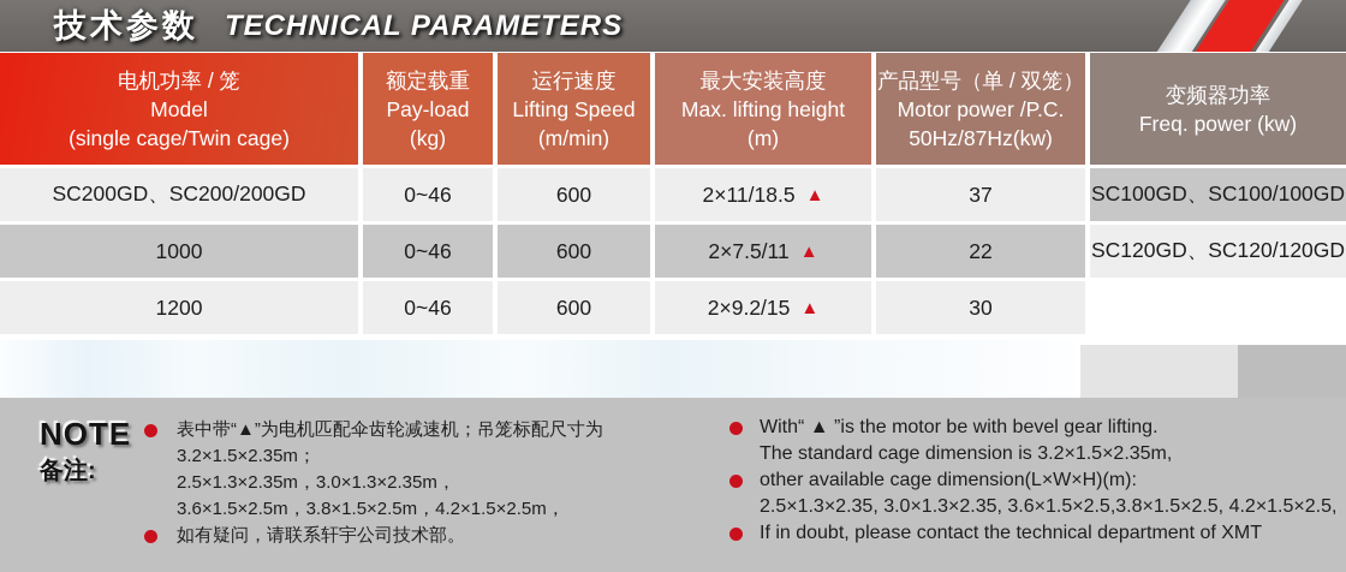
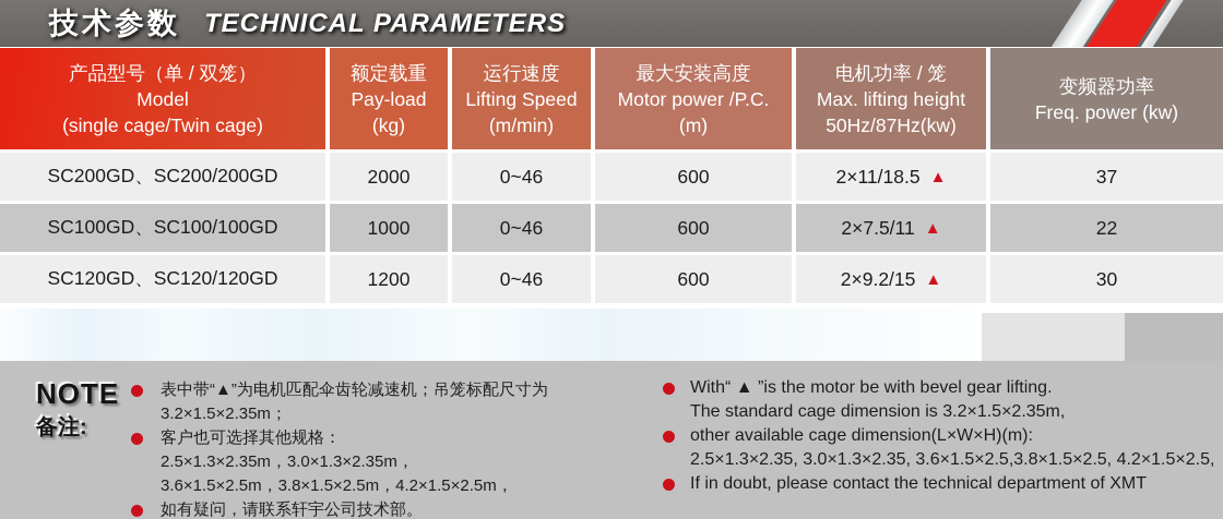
  技术参数
  TECHNICAL PARAMETERS
- 电机功率 / 笼
+ 产品型号（单 / 双笼）
  Model
  (single cage/Twin cage)
  额定载重
  Pay-load
  (kg)
  运行速度
  Lifting Speed
  (m/min)
  最大安装高度
- Max. lifting height
+ Motor power /P.C.
  (m)
- 产品型号（单 / 双笼）
+ 电机功率 / 笼
- Motor power /P.C.
+ Max. lifting height
  50Hz/87Hz(kw)
  变频器功率
  Freq. power (kw)
  SC200GD、SC200/200GD
+ 2000
  0~46
  600
  2×11/18.5
  ▲
  37
  SC100GD、SC100/100GD
  1000
  0~46
  600
  2×7.5/11
  ▲
  22
  SC120GD、SC120/120GD
  1200
  0~46
  600
  2×9.2/15
  ▲
  30
  NOTE
  备注:
  表中带“▲”为电机匹配伞齿轮减速机；吊笼标配尺寸为
  3.2×1.5×2.35m；
+ 客户也可选择其他规格：
  2.5×1.3×2.35m，3.0×1.3×2.35m，
  3.6×1.5×2.5m，3.8×1.5×2.5m，4.2×1.5×2.5m，
  如有疑问，请联系轩宇公司技术部。
  With“ ▲ ”is the motor be with bevel gear lifting.
  The standard cage dimension is 3.2×1.5×2.35m,
  other available cage dimension(L×W×H)(m):
  2.5×1.3×2.35, 3.0×1.3×2.35, 3.6×1.5×2.5,3.8×1.5×2.5, 4.2×1.5×2.5,
  If in doubt, please contact the technical department of XMT
